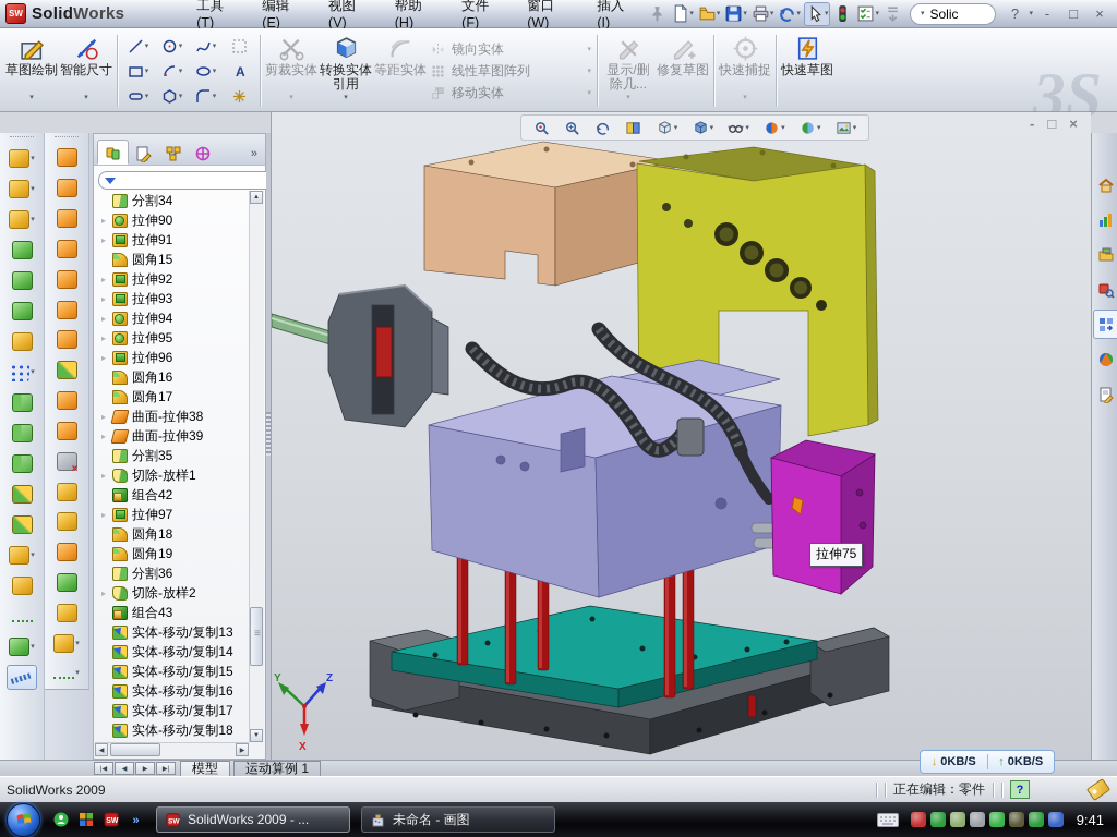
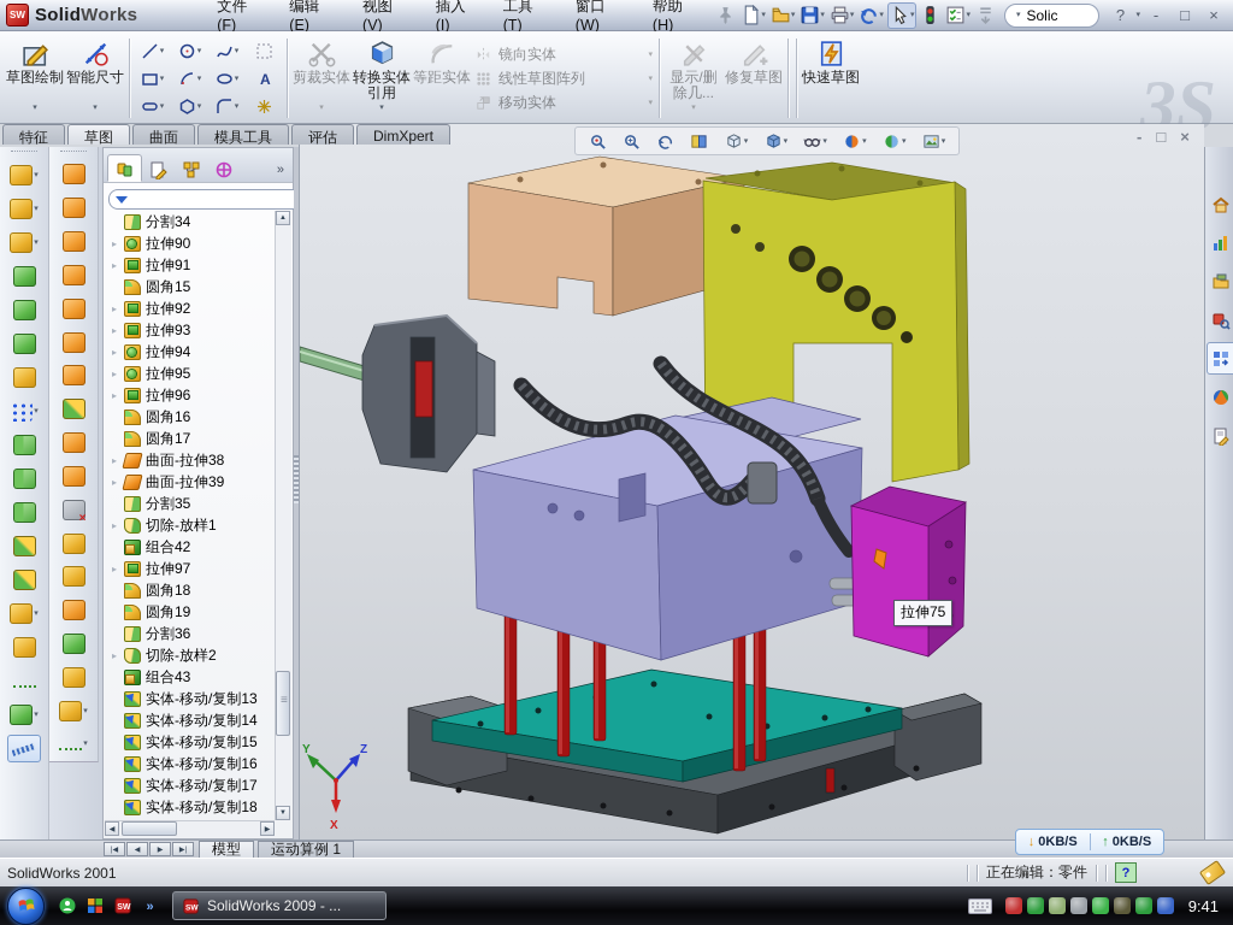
  SW
  SolidWorks
- 工具(T)
+ 文件(F)
  编辑(E)
  视图(V)
- 帮助(H)
+ 插入(I)
- 文件(F)
+ 工具(T)
  窗口(W)
- 插入(I)
+ 帮助(H)
  Solic
  ?
  -
  □
  ×
  草图绘制
  智能尺寸
  A
  剪裁实体
  转换实体引用
  等距实体
  镜向实体
  线性草图阵列
  移动实体
  显示/删除几...
  修复草图
- 快速捕捉
  快速草图
  3S
+ 特征
+ 草图
+ 曲面
+ 模具工具
+ 评估
+ DimXpert
  -
  □
  ×
  »
  分割34
  ▸
  拉伸90
  ▸
  拉伸91
  圆角15
  ▸
  拉伸92
  ▸
  拉伸93
  ▸
  拉伸94
  ▸
  拉伸95
  ▸
  拉伸96
  圆角16
  圆角17
  ▸
  曲面-拉伸38
  ▸
  曲面-拉伸39
  分割35
  ▸
  切除-放样1
  组合42
  ▸
  拉伸97
  圆角18
  圆角19
  分割36
  ▸
  切除-放样2
  组合43
  实体-移动/复制13
  实体-移动/复制14
  实体-移动/复制15
  实体-移动/复制16
  实体-移动/复制17
  实体-移动/复制18
  Y
  Z
  X
  拉伸75
  ↓
  0KB/S
  ↑
  0KB/S
  模型
  运动算例 1
- SolidWorks 2009
+ SolidWorks 2001
  正在编辑：零件
  ?
  »
  SolidWorks 2009 - ...
- 未命名 - 画图
  9:41
